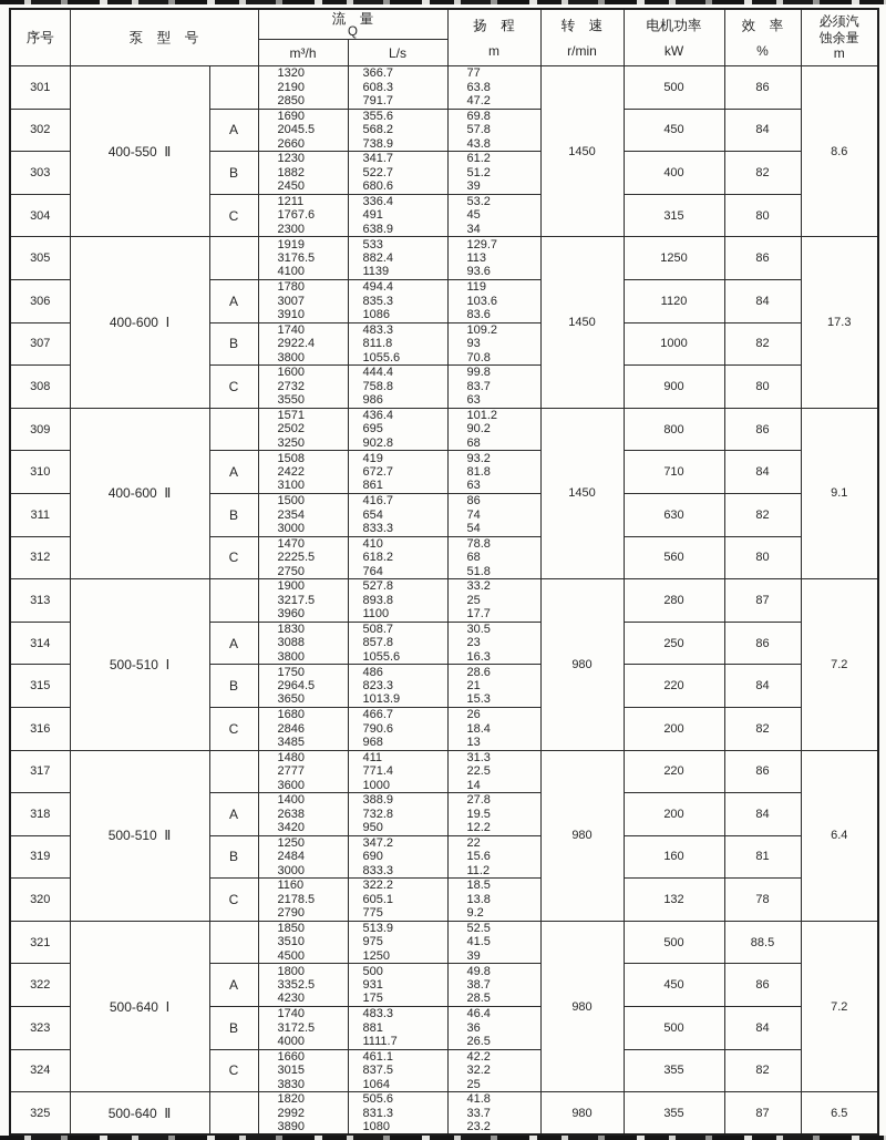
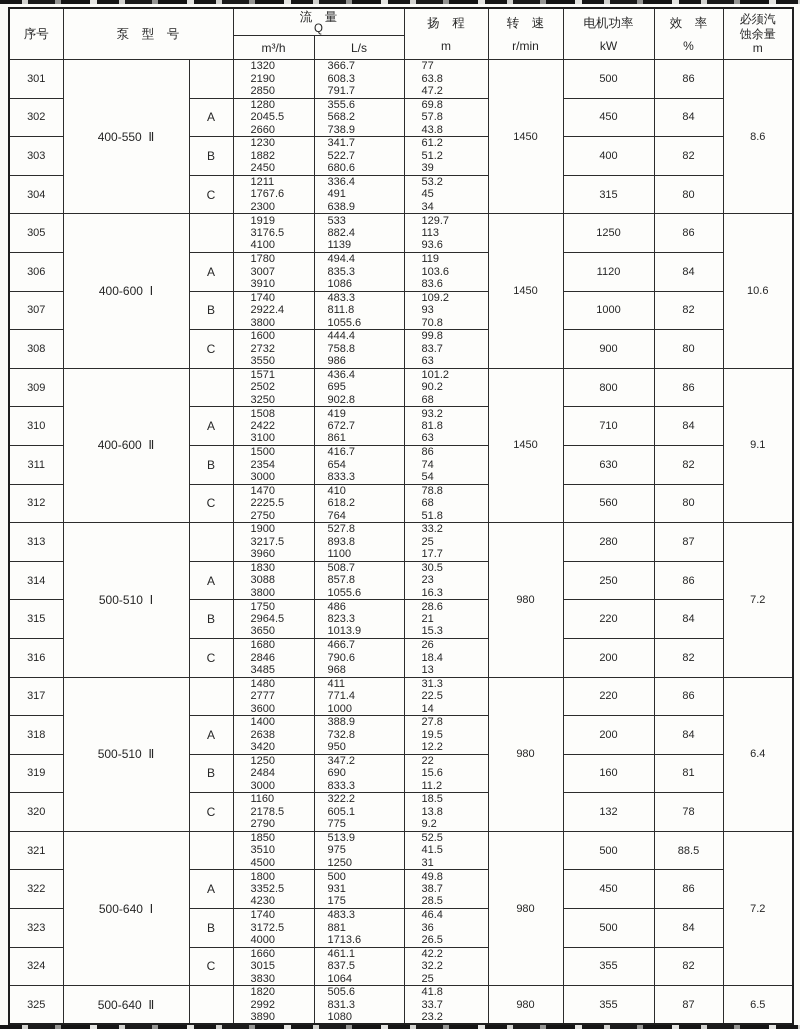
  序号	泵 型 号	流 量 Q	扬 程 m	转 速 r/min	电机功率 kW	效 率 %	必须汽 蚀余量 m
  m³/h	L/s
  301	400-550 Ⅱ		132021902850	366.7608.3791.7	7763.847.2	1450	500	86	8.6
- 302	A	16902045.52660	355.6568.2738.9	69.857.843.8	450	84
+ 302	A	12802045.52660	355.6568.2738.9	69.857.843.8	450	84
  303	B	123018822450	341.7522.7680.6	61.251.239	400	82
  304	C	12111767.62300	336.4491638.9	53.24534	315	80
- 305	400-600 Ⅰ		19193176.54100	533882.41139	129.711393.6	1450	1250	86	17.3
+ 305	400-600 Ⅰ		19193176.54100	533882.41139	129.711393.6	1450	1250	86	10.6
  306	A	178030073910	494.4835.31086	119103.683.6	1120	84
  307	B	17402922.43800	483.3811.81055.6	109.29370.8	1000	82
  308	C	160027323550	444.4758.8986	99.883.763	900	80
  309	400-600 Ⅱ		157125023250	436.4695902.8	101.290.268	1450	800	86	9.1
  310	A	150824223100	419672.7861	93.281.863	710	84
  311	B	150023543000	416.7654833.3	867454	630	82
  312	C	14702225.52750	410618.2764	78.86851.8	560	80
  313	500-510 Ⅰ		19003217.53960	527.8893.81100	33.22517.7	980	280	87	7.2
  314	A	183030883800	508.7857.81055.6	30.52316.3	250	86
  315	B	17502964.53650	486823.31013.9	28.62115.3	220	84
  316	C	168028463485	466.7790.6968	2618.413	200	82
  317	500-510 Ⅱ		148027773600	411771.41000	31.322.514	980	220	86	6.4
  318	A	140026383420	388.9732.8950	27.819.512.2	200	84
  319	B	125024843000	347.2690833.3	2215.611.2	160	81
  320	C	11602178.52790	322.2605.1775	18.513.89.2	132	78
- 321	500-640 Ⅰ		185035104500	513.99751250	52.541.539	980	500	88.5	7.2
+ 321	500-640 Ⅰ		185035104500	513.99751250	52.541.531	980	500	88.5	7.2
  322	A	18003352.54230	500931175	49.838.728.5	450	86
- 323	B	17403172.54000	483.38811111.7	46.43626.5	500	84
+ 323	B	17403172.54000	483.38811713.6	46.43626.5	500	84
  324	C	166030153830	461.1837.51064	42.232.225	355	82
  325	500-640 Ⅱ		182029923890	505.6831.31080	41.833.723.2	980	355	87	6.5
